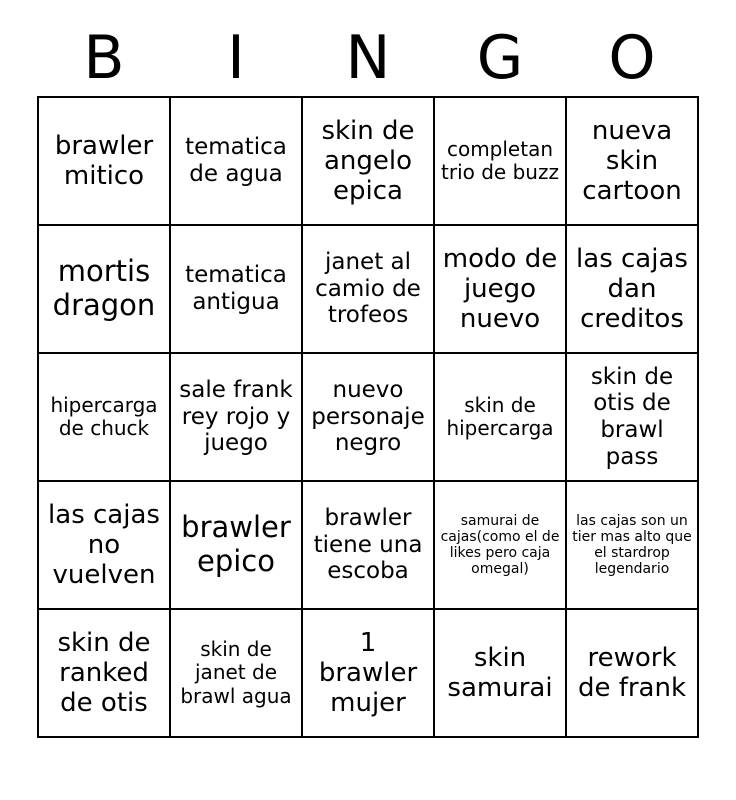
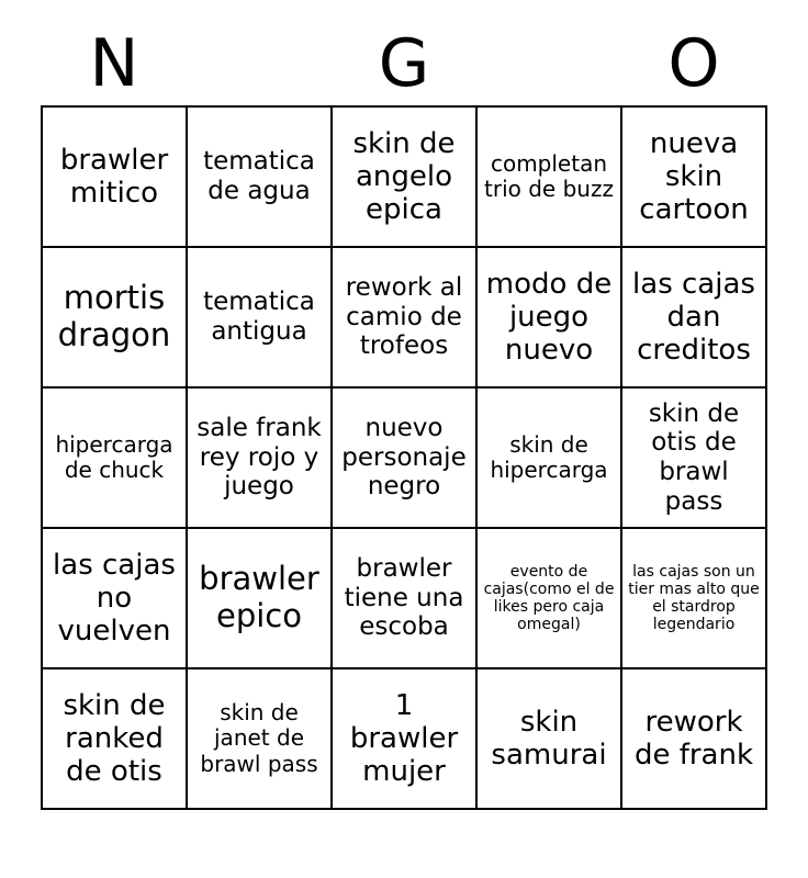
- B
- I
  N
  G
  O
  brawler mitico	tematica de agua	skin de angelo epica	completan trio de buzz	nueva skin cartoon
- mortis dragon	tematica antigua	janet al camio de trofeos	modo de juego nuevo	las cajas dan creditos
+ mortis dragon	tematica antigua	rework al camio de trofeos	modo de juego nuevo	las cajas dan creditos
  hipercarga de chuck	sale frank rey rojo y juego	nuevo personaje negro	skin de hipercarga	skin de otis de brawl pass
- las cajas no vuelven	brawler epico	brawler tiene una escoba	samurai de cajas(como el de likes pero caja omegal)	las cajas son un tier mas alto que el stardrop legendario
+ las cajas no vuelven	brawler epico	brawler tiene una escoba	evento de cajas(como el de likes pero caja omegal)	las cajas son un tier mas alto que el stardrop legendario
- skin de ranked de otis	skin de janet de brawl agua	1 brawler mujer	skin samurai	rework de frank
+ skin de ranked de otis	skin de janet de brawl pass	1 brawler mujer	skin samurai	rework de frank
